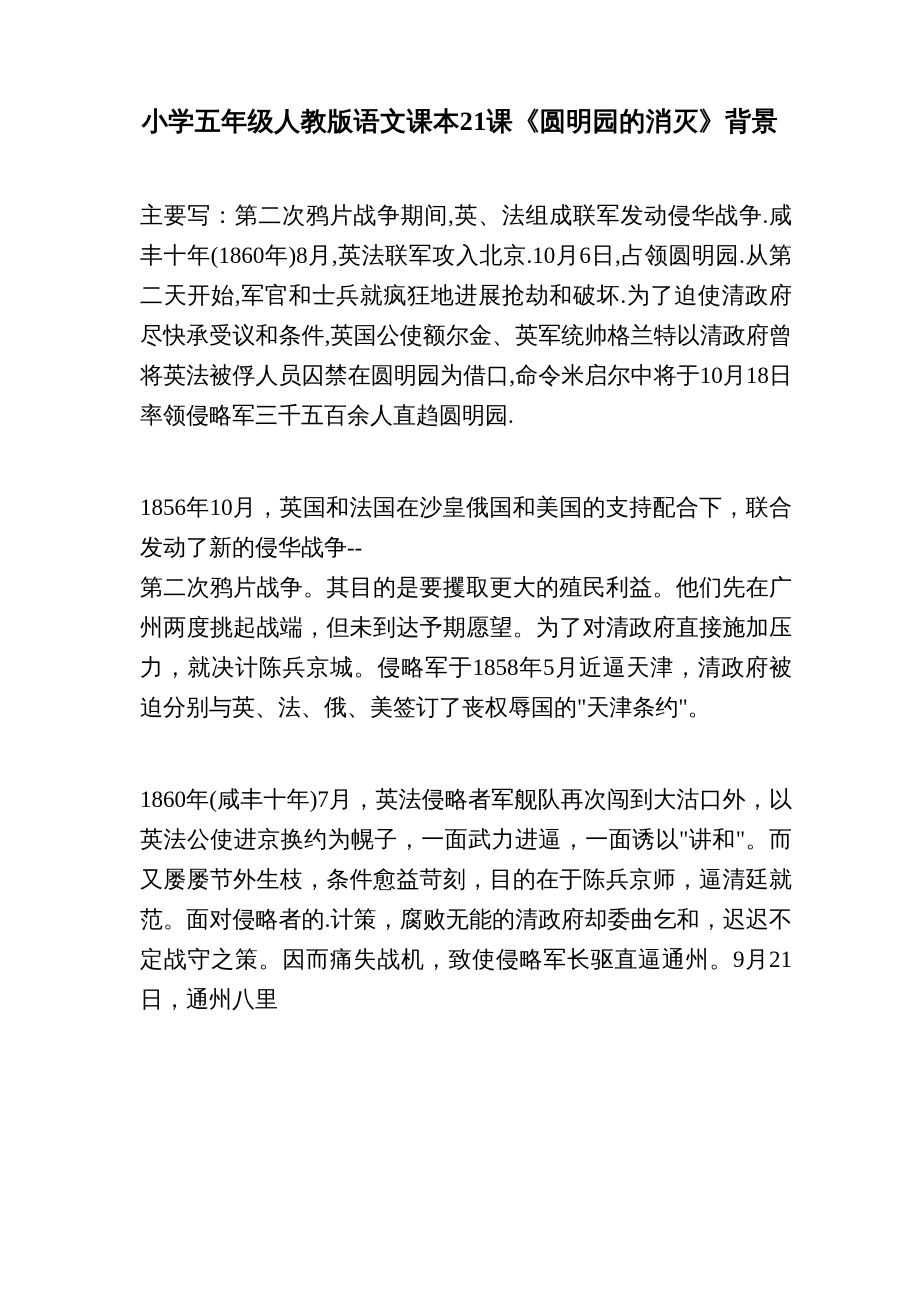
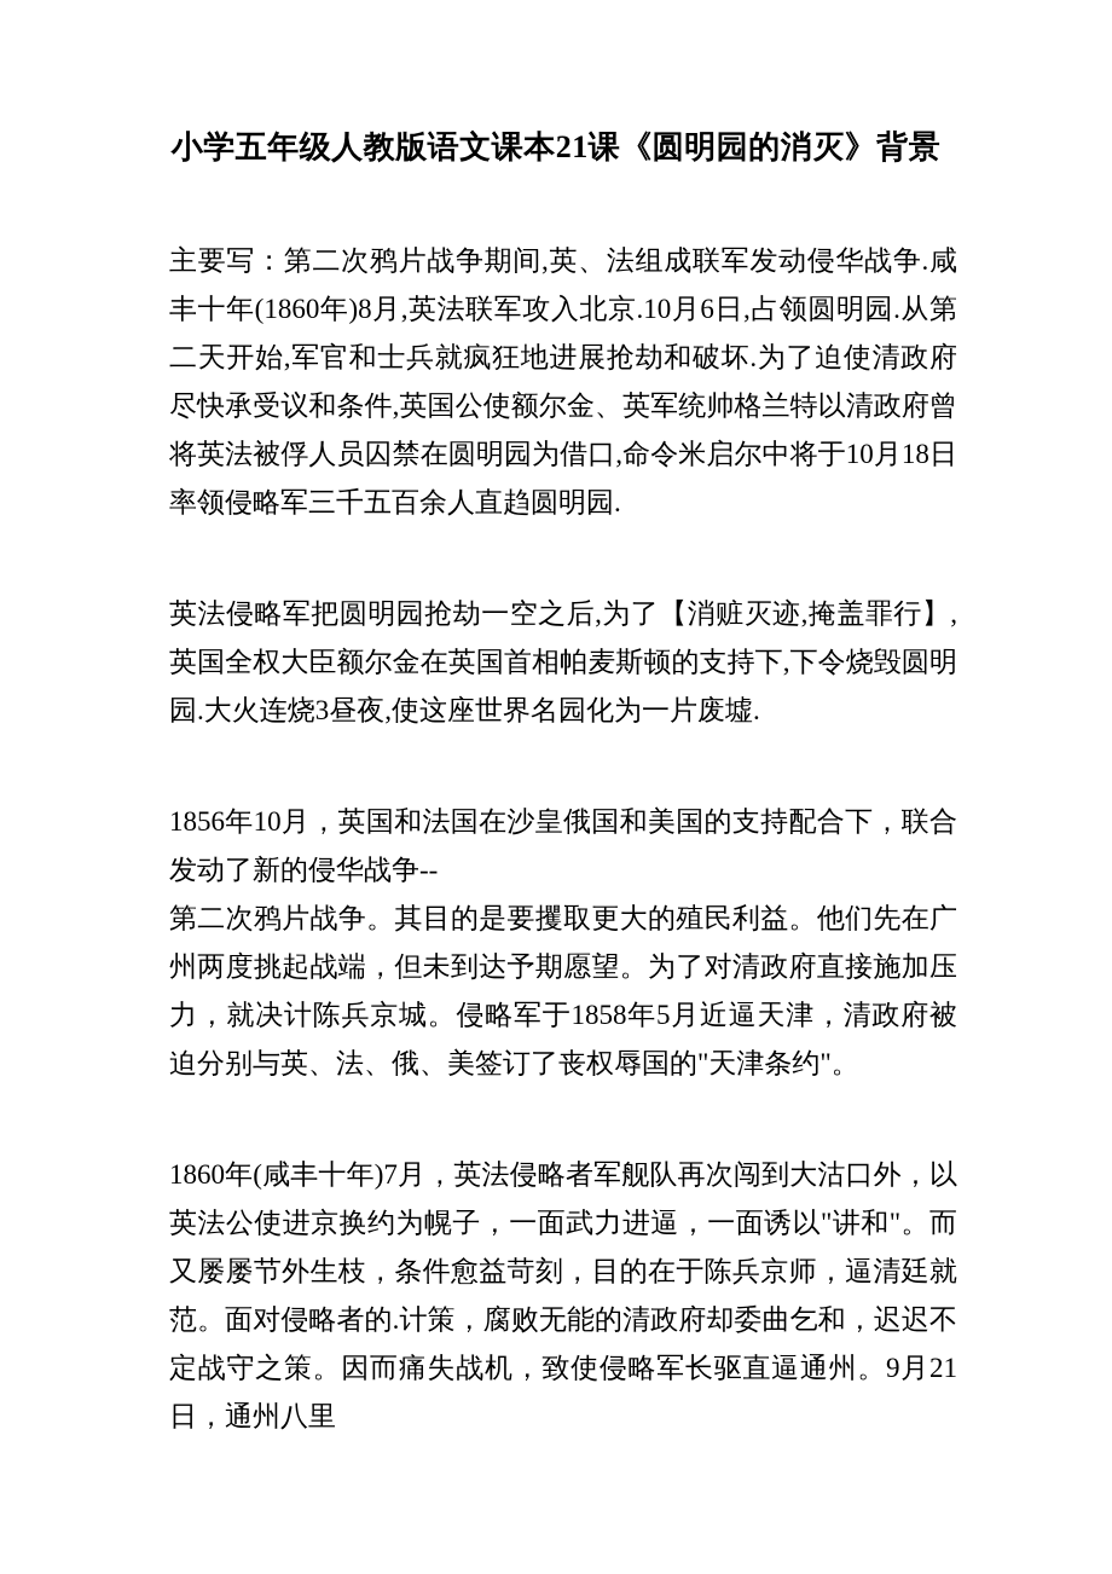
  小学五年级人教版语文课本21课《圆明园的消灭》背景
  主要写：第二次鸦片战争期间,英、法组成联军发动侵华战争.咸丰十年(1860年)8月,英法联军攻入北京.10月6日,占领圆明园.从第二天开始,军官和士兵就疯狂地进展抢劫和破坏.为了迫使清政府尽快承受议和条件,英国公使额尔金、英军统帅格兰特以清政府曾将英法被俘人员囚禁在圆明园为借口,命令米启尔中将于10月18日率领侵略军三千五百余人直趋圆明园.
+ 英法侵略军把圆明园抢劫一空之后,为了【消赃灭迹,掩盖罪行】,英国全权大臣额尔金在英国首相帕麦斯顿的支持下,下令烧毁圆明园.大火连烧3昼夜,使这座世界名园化为一片废墟.
  1856年10月，英国和法国在沙皇俄国和美国的支持配合下，联合发动了新的侵华战争--
  第二次鸦片战争。其目的是要攫取更大的殖民利益。他们先在广州两度挑起战端，但未到达予期愿望。为了对清政府直接施加压力，就决计陈兵京城。侵略军于1858年5月近逼天津，清政府被迫分别与英、法、俄、美签订了丧权辱国的"天津条约"。
  1860年(咸丰十年)7月，英法侵略者军舰队再次闯到大沽口外，以英法公使进京换约为幌子，一面武力进逼，一面诱以"讲和"。而又屡屡节外生枝，条件愈益苛刻，目的在于陈兵京师，逼清廷就范。面对侵略者的.计策，腐败无能的清政府却委曲乞和，迟迟不定战守之策。因而痛失战机，致使侵略军长驱直逼通州。9月21日，通州八里
